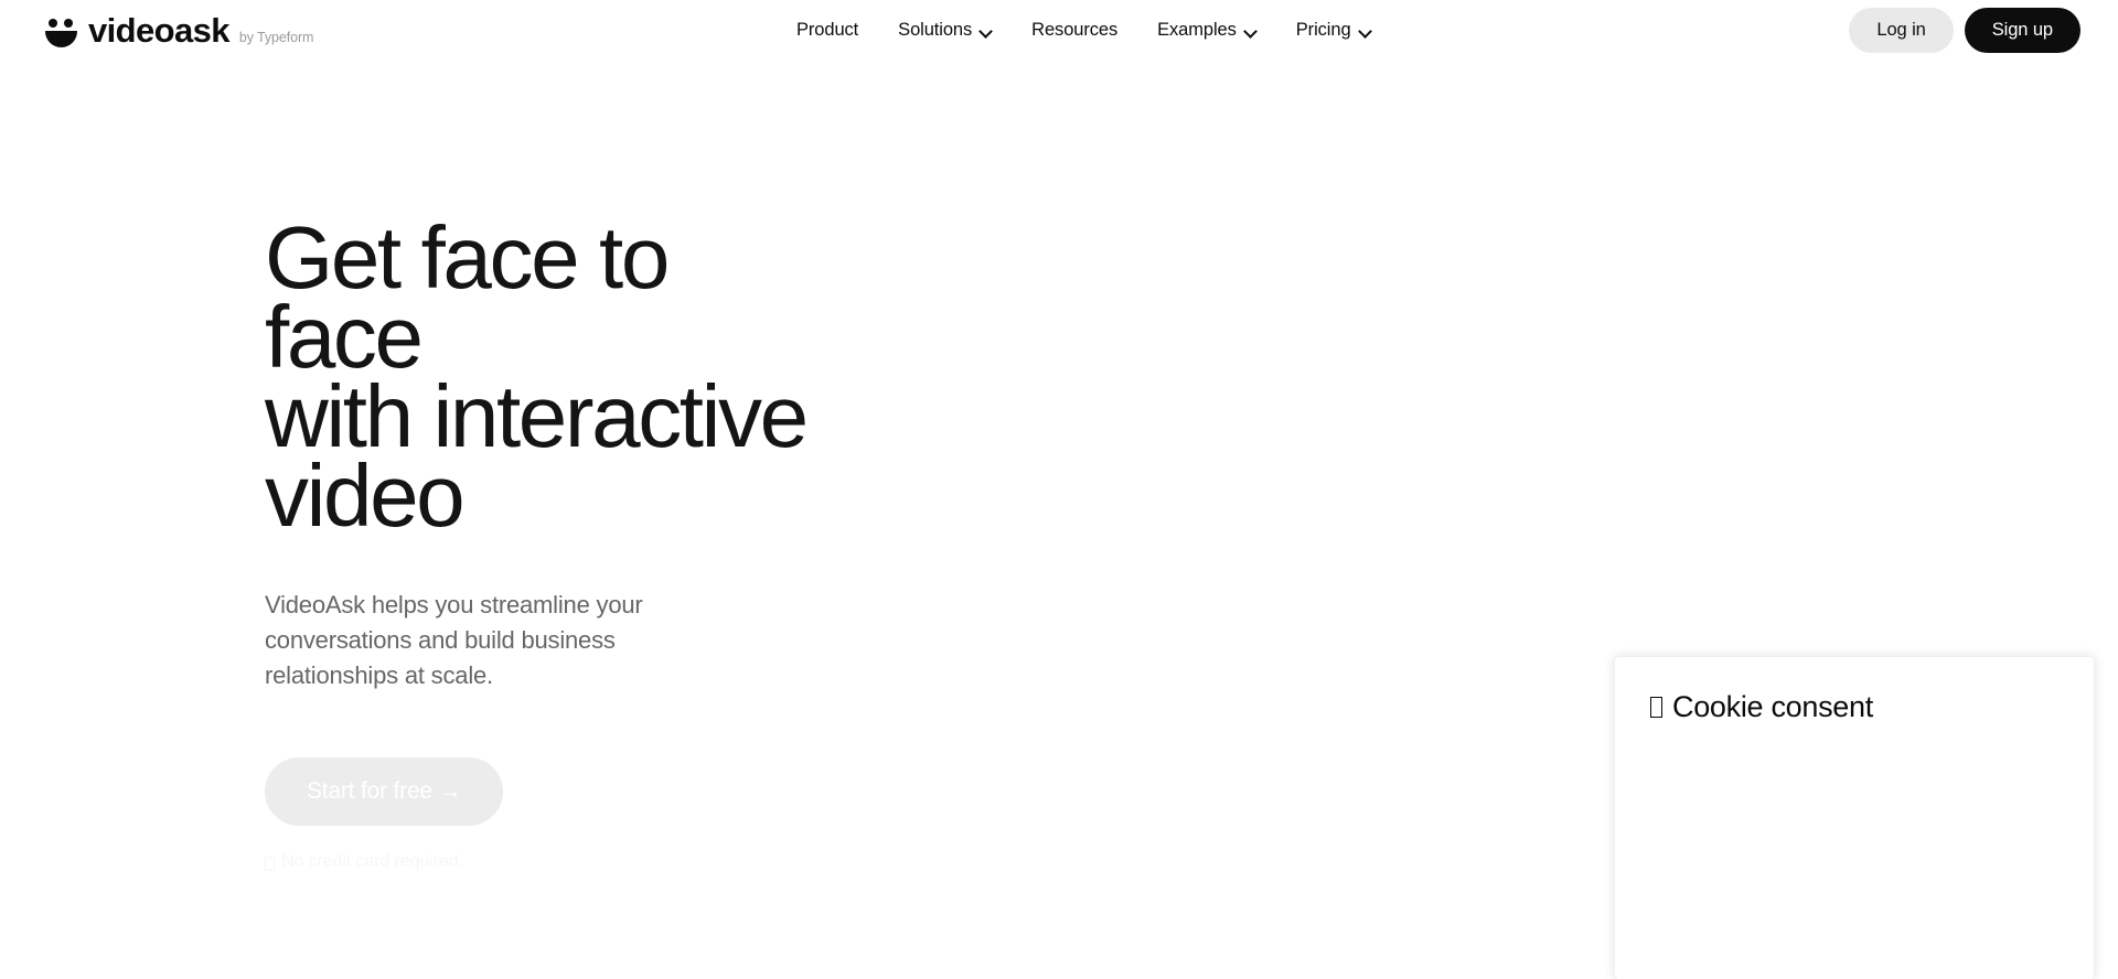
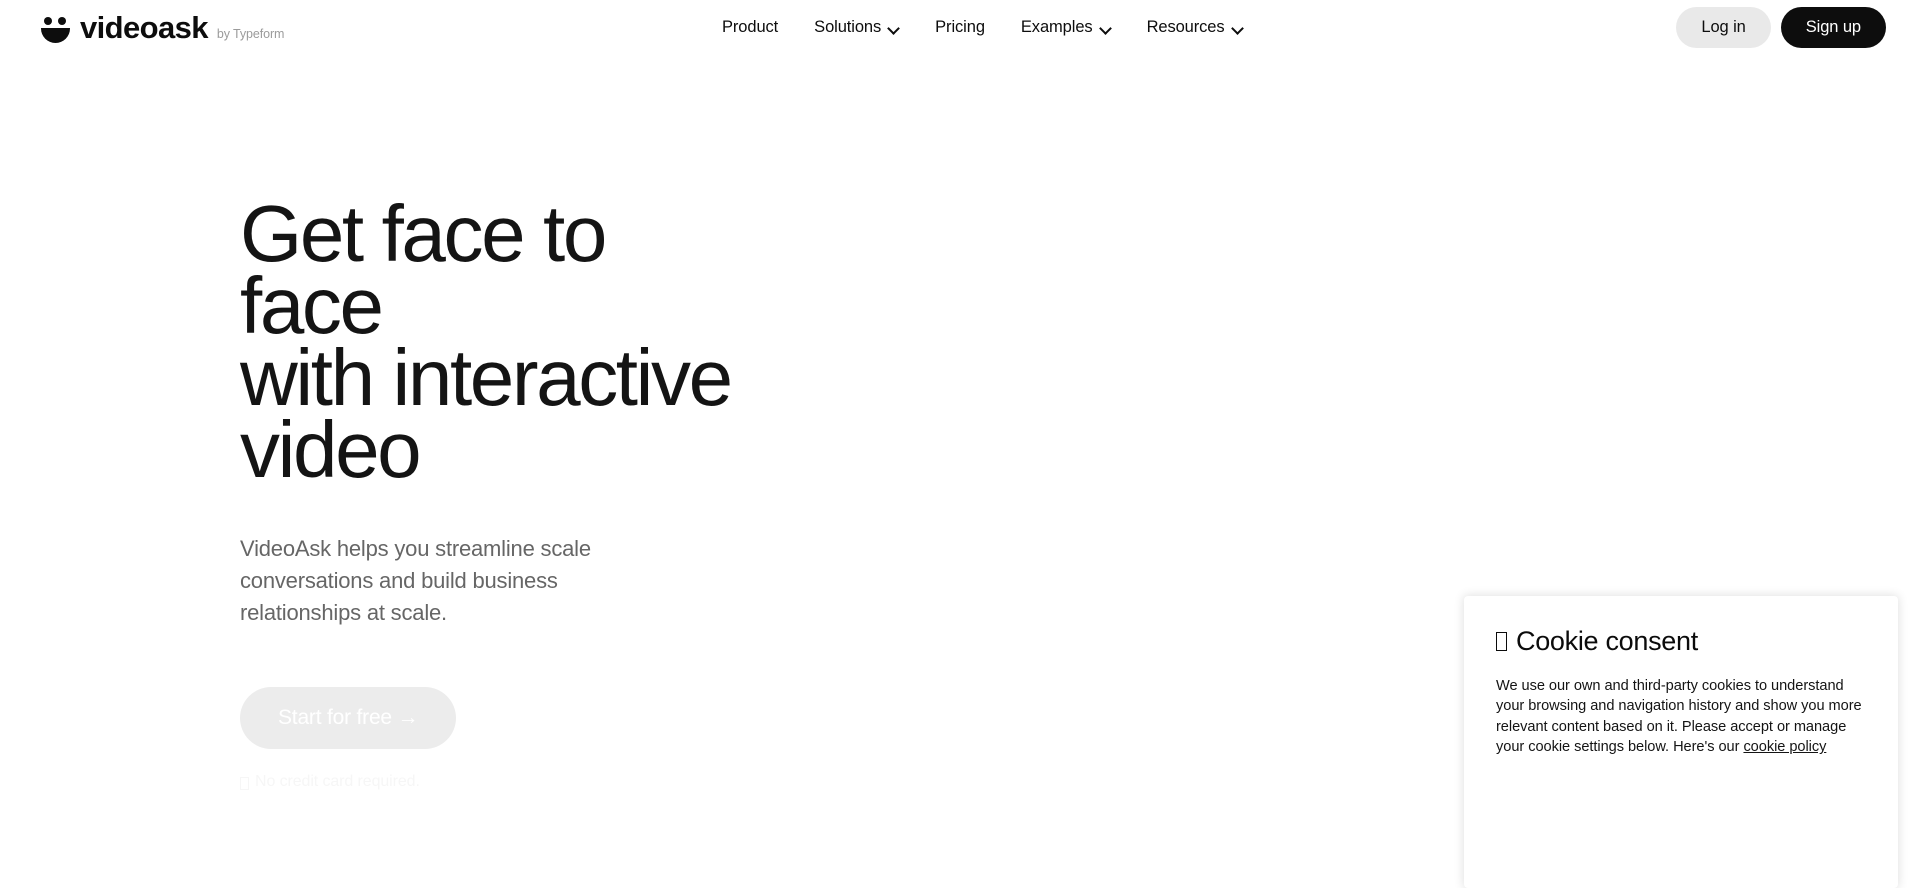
  videoask
  by Typeform
  Product
  Solutions
- Resources
+ Pricing
  Examples
- Pricing
+ Resources
  Log in
  Sign up
  Get face to face
  with interactive
  video
- VideoAsk helps you streamline your conversations and build business relationships at scale.
+ VideoAsk helps you streamline scale conversations and build business relationships at scale.
  Cookie consent
+ We use our own and third-party cookies to understand your browsing and navigation history and show you more relevant content based on it. Please accept or manage your cookie settings below. Here's our cookie policy
